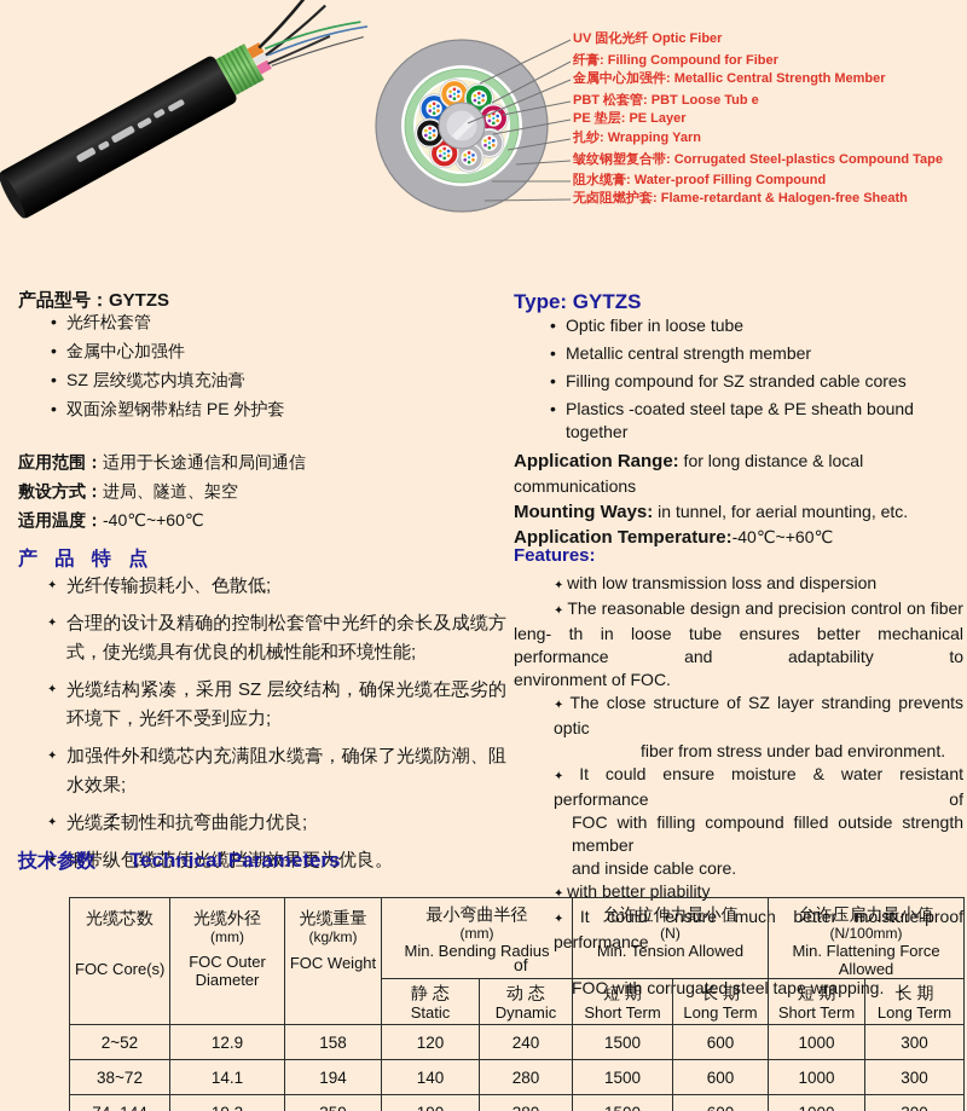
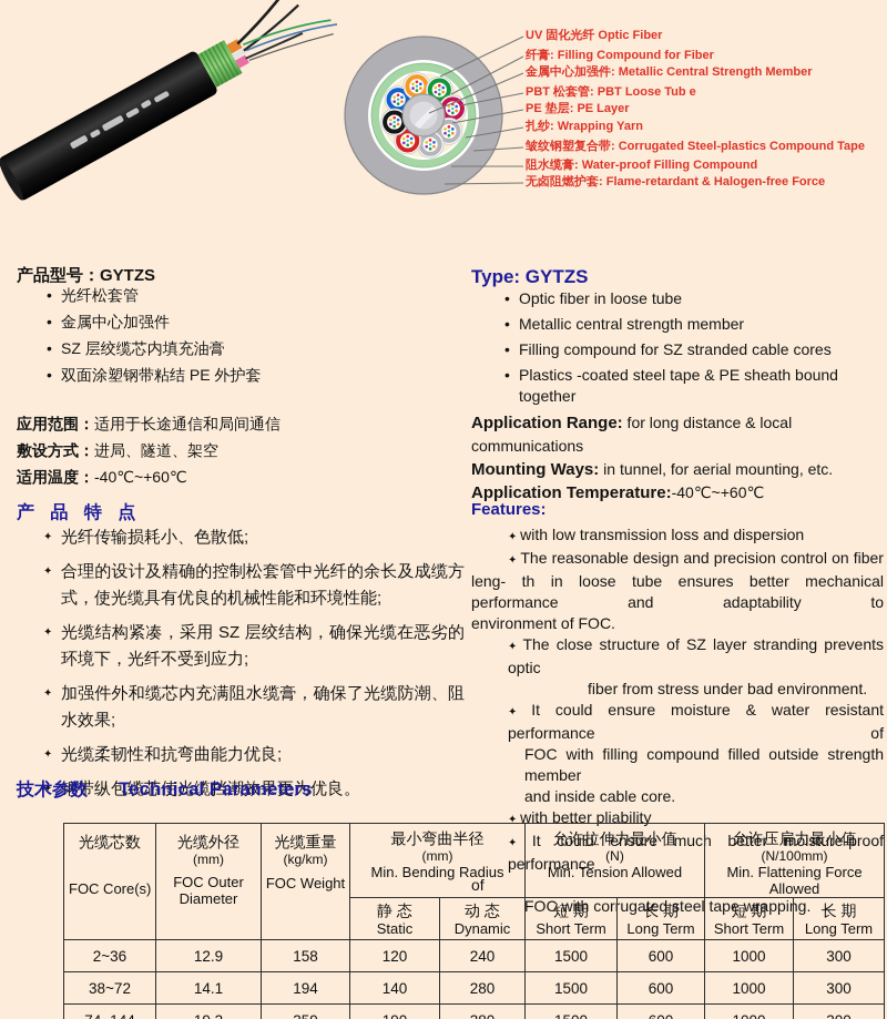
  UV 固化光纤 Optic Fiber
  纤膏: Filling Compound for Fiber
  金属中心加强件: Metallic Central Strength Member
  PBT 松套管: PBT Loose Tub e
  PE 垫层: PE Layer
  扎纱: Wrapping Yarn
  皱纹钢塑复合带: Corrugated Steel-plastics Compound Tape
  阻水缆膏: Water-proof Filling Compound
- 无卤阻燃护套: Flame-retardant & Halogen-free Sheath
+ 无卤阻燃护套: Flame-retardant & Halogen-free Force
  产品型号：GYTZS
  光纤松套管
  金属中心加强件
  SZ 层绞缆芯内填充油膏
  双面涂塑钢带粘结 PE 外护套
  Type: GYTZS
  Optic fiber in loose tube
  Metallic central strength member
  Filling compound for SZ stranded cable cores
  Plastics -coated steel tape & PE sheath bound together
  应用范围：适用于长途通信和局间通信
  敷设方式：进局、隧道、架空
  适用温度：-40℃~+60℃
  Application Range: for long distance & local communications
  Mounting Ways: in tunnel, for aerial mounting, etc.
  Application Temperature:-40℃~+60℃
  产 品 特 点
  ✦
  光纤传输损耗小、色散低;
  ✦
  合理的设计及精确的控制松套管中光纤的余长及成缆方式，使光缆具有优良的机械性能和环境性能;
  ✦
  光缆结构紧凑，采用 SZ 层绞结构，确保光缆在恶劣的环境下，光纤不受到应力;
  ✦
  加强件外和缆芯内充满阻水缆膏，确保了光缆防潮、阻水效果;
  ✦
  光缆柔韧性和抗弯曲能力优良;
  ✦
  钢带纵包缆芯使光缆挡潮效果更为优良。
  Features:
  with low transmission loss and dispersion
  The reasonable design and precision control on fiber
  leng- th in loose tube ensures better mechanical
  performance and adaptability to
  environment of FOC.
  The close structure of SZ layer stranding prevents optic
  fiber from stress under bad environment.
  It could ensure moisture & water resistant performance of
  FOC with filling compound filled outside strength member
  and inside cable core.
  with better pliability
  It could ensure much better moisture-proof performance
  of
  FOC with corrugated steel tape wrapping.
  技术参数 Technical Parameters
  光缆芯数 FOC Core(s)	光缆外径 (mm) FOC Outer Diameter	光缆重量 (kg/km) FOC Weight	最小弯曲半径 (mm) Min. Bending Radius	允许拉伸力最小值 (N) Min. Tension Allowed	允许压扁力最小值 (N/100mm) Min. Flattening Force Allowed
  静 态 Static	动 态 Dynamic	短 期 Short Term	长 期 Long Term	短 期 Short Term	长 期 Long Term
- 2~52	12.9	158	120	240	1500	600	1000	300
+ 2~36	12.9	158	120	240	1500	600	1000	300
  38~72	14.1	194	140	280	1500	600	1000	300
